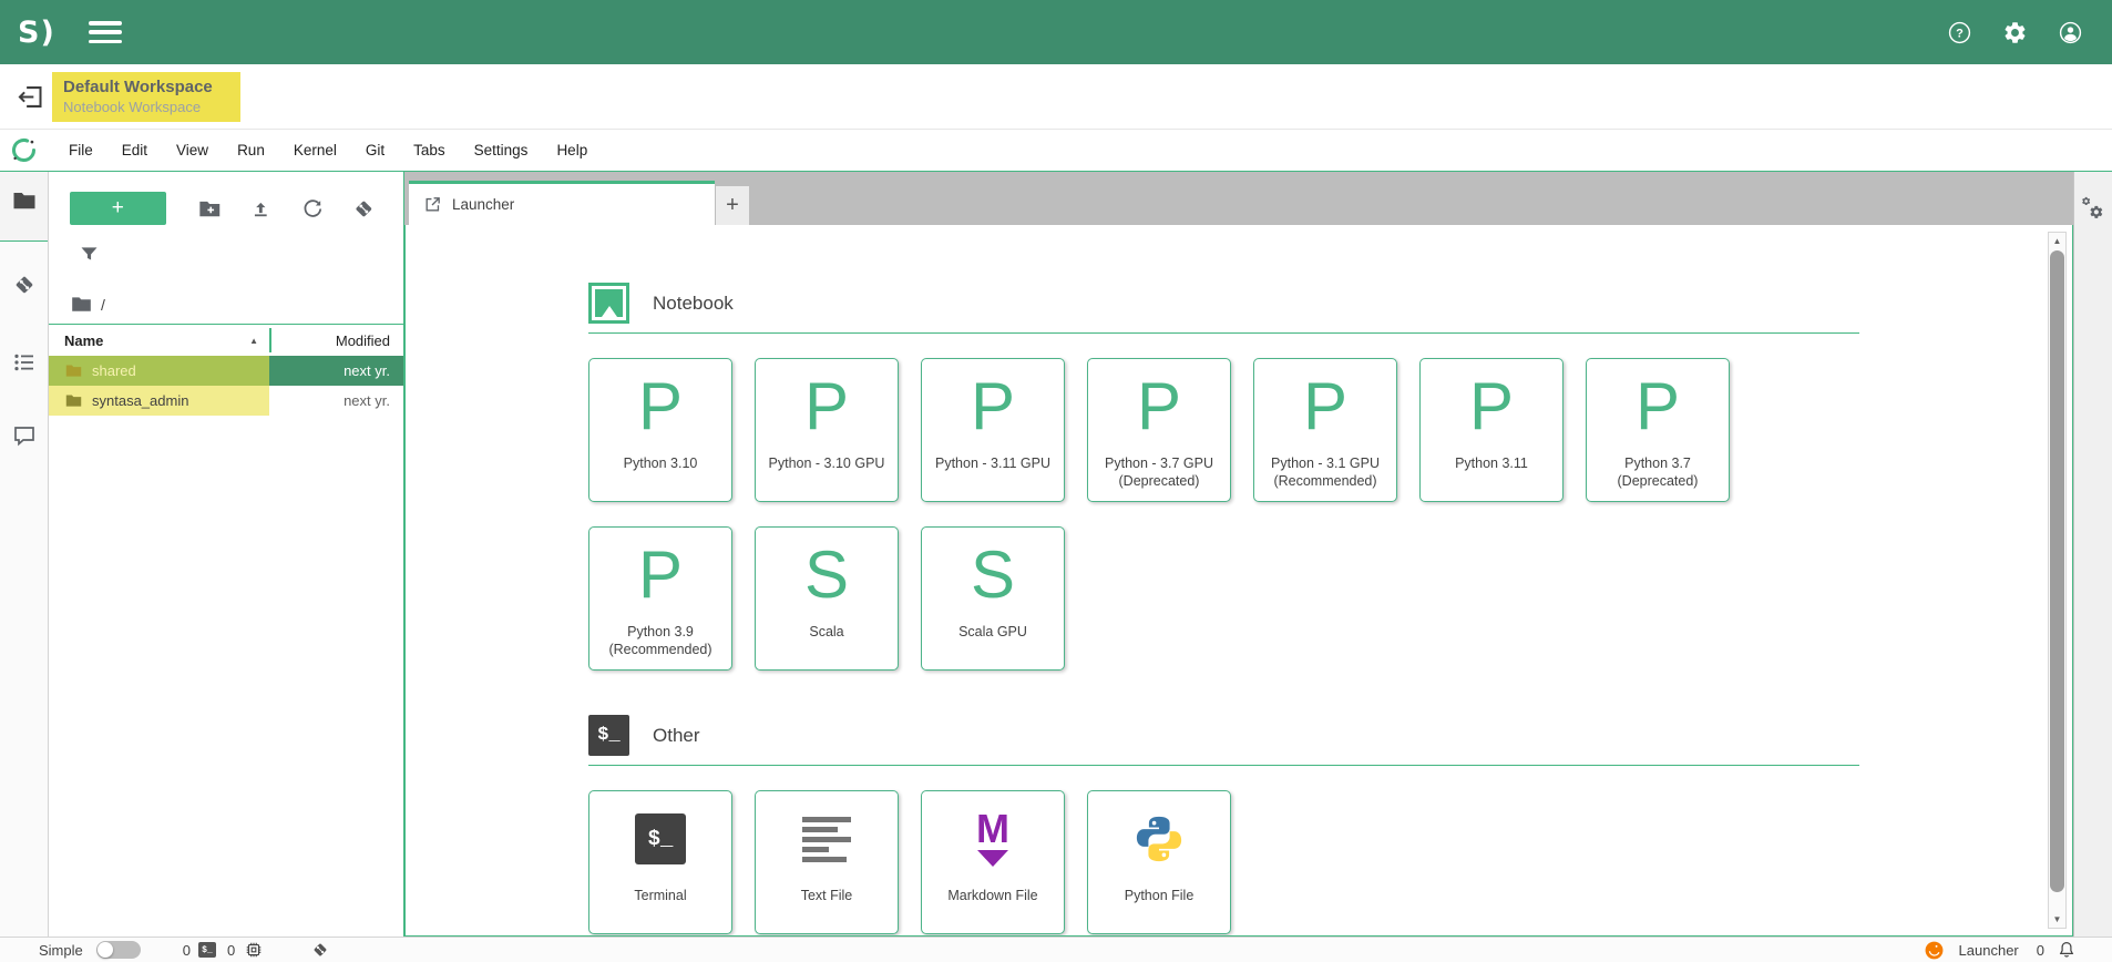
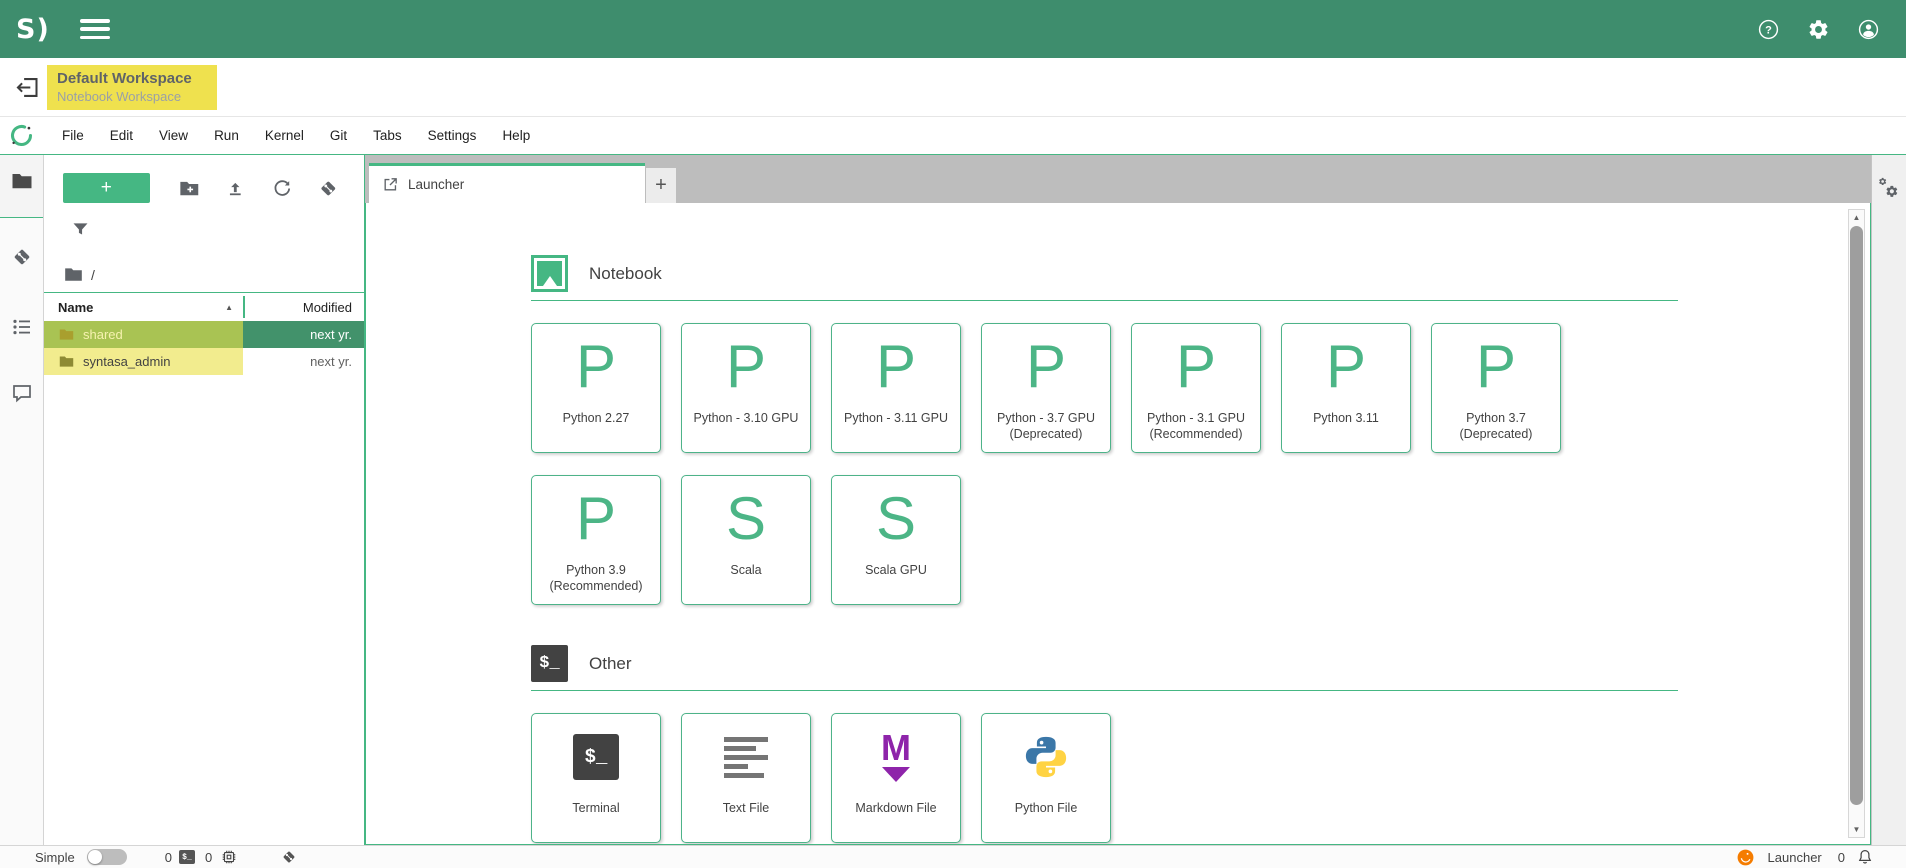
  S)
  ?
  Default Workspace
  Notebook Workspace
  File
  Edit
  View
  Run
  Kernel
  Git
  Tabs
  Settings
  Help
  +
  /
  Name
  ▲
  Modified
  shared
  next yr.
  syntasa_admin
  next yr.
  Launcher
  +
  Notebook
  P
- Python 3.10
+ Python 2.27
  P
  Python - 3.10 GPU
  P
  Python - 3.11 GPU
  P
  Python - 3.7 GPU (Deprecated)
  P
  Python - 3.1 GPU (Recommended)
  P
  Python 3.11
  P
  Python 3.7 (Deprecated)
  P
  Python 3.9 (Recommended)
  S
  Scala
  S
  Scala GPU
  $_
  Other
  $_
  Terminal
  Text File
  M
  Markdown File
  Python File
  ▲
  ▼
  Simple
  0
  $_
  0
  Launcher
  0
